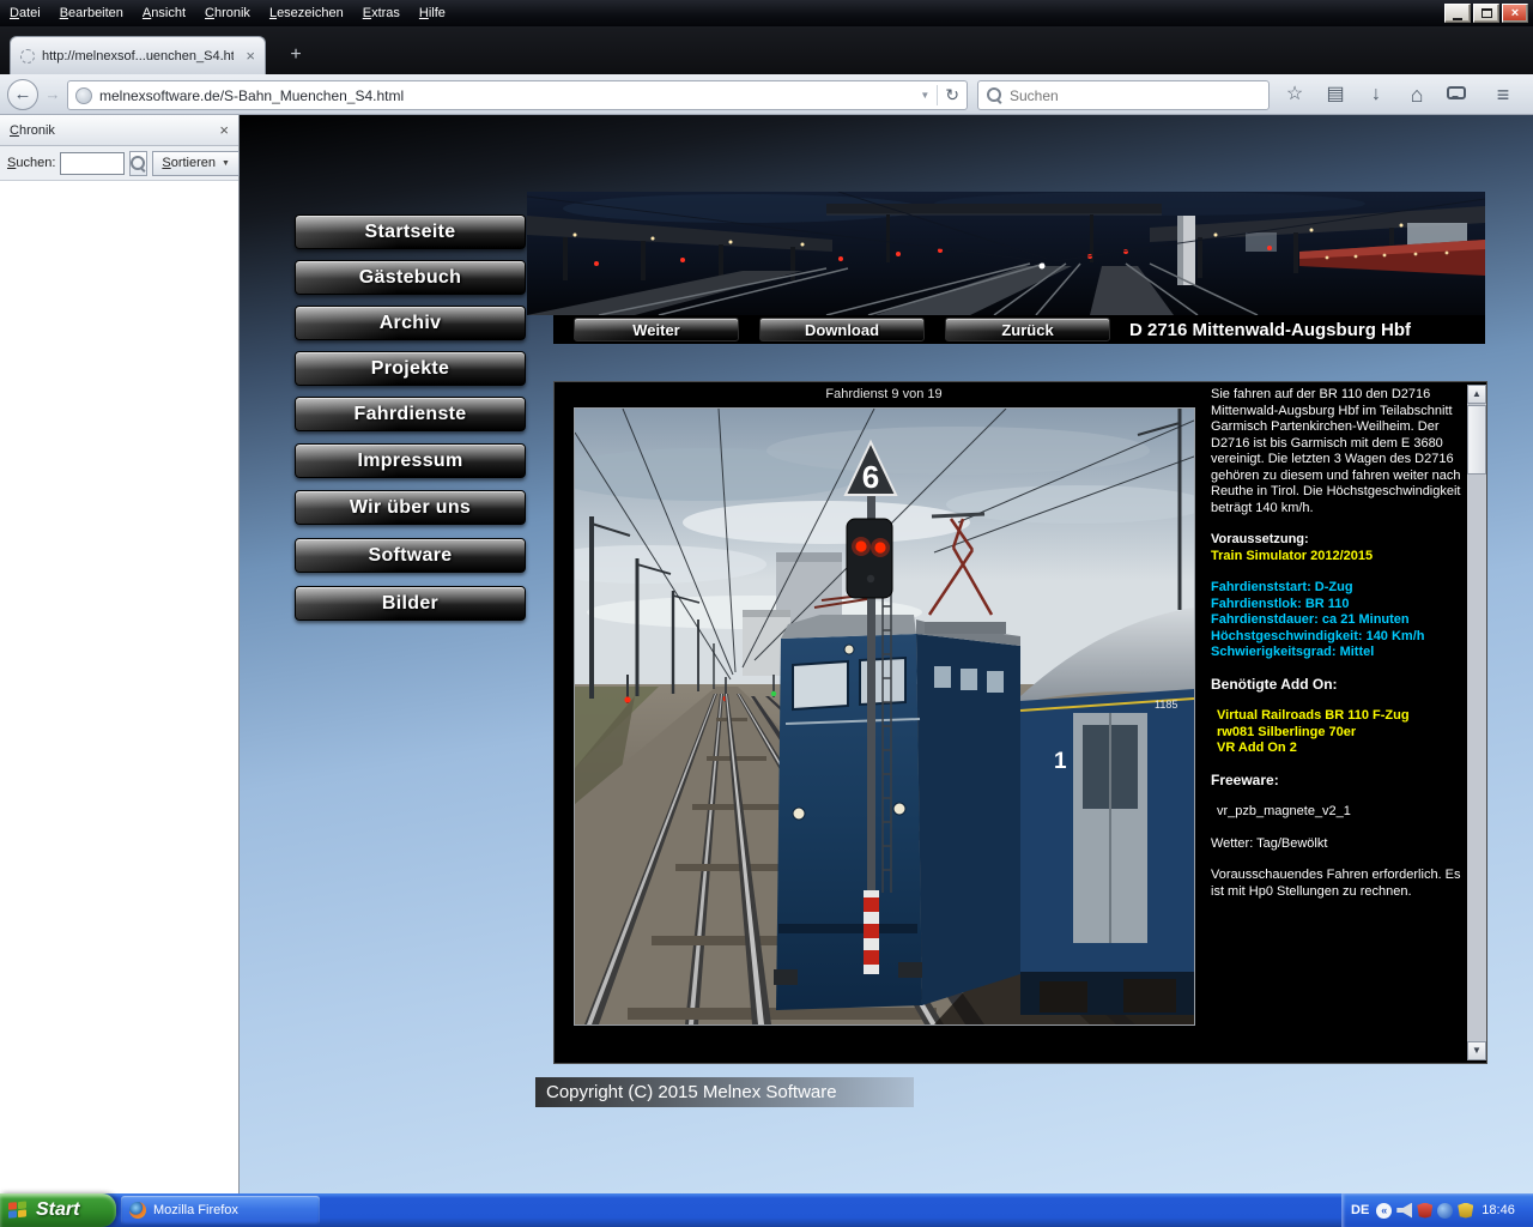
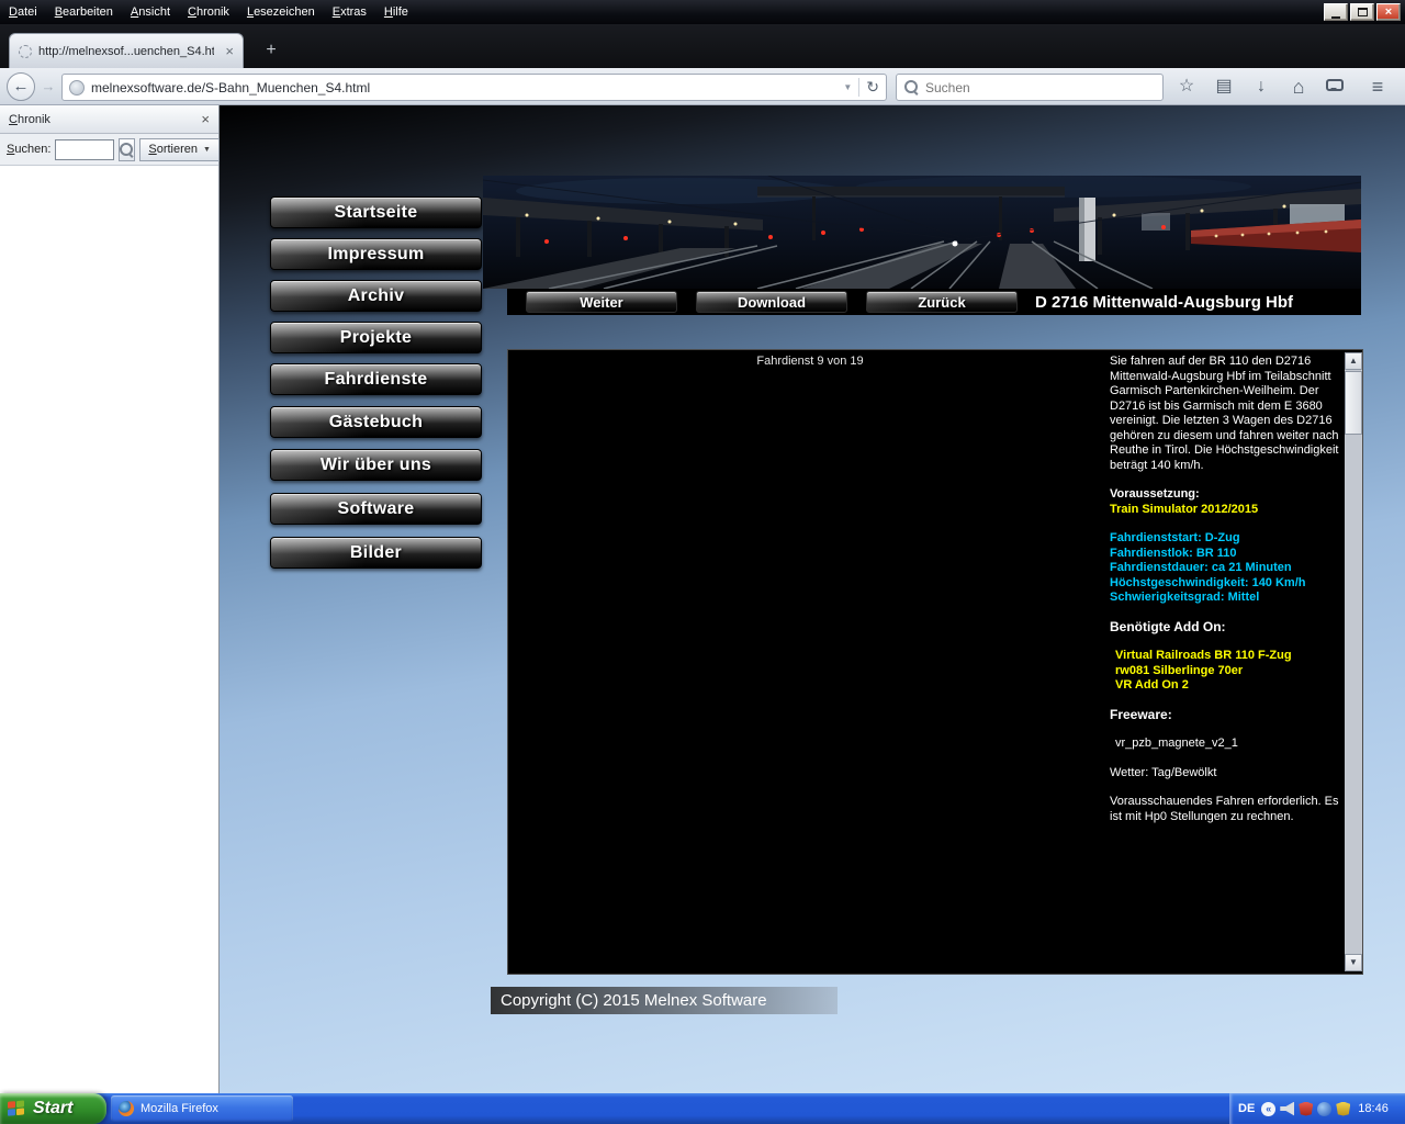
  Datei
  Bearbeiten
  Ansicht
  Chronik
  Lesezeichen
  Extras
  Hilfe
  ×
  http://melnexsof...uenchen_S4.ht
  ×
  +
  ←
  →
  melnexsoftware.de/S-Bahn_Muenchen_S4.html
  ▼
  ↻
  Suchen
  ☆
  ▤
  ↓
  ⌂
  ≡
  Chronik
  ×
  Suchen:
  Sortieren
  Startseite
- Gästebuch
+ Impressum
  Archiv
  Projekte
  Fahrdienste
- Impressum
+ Gästebuch
  Wir über uns
  Software
  Bilder
  Weiter
  Download
  Zurück
  D 2716 Mittenwald-Augsburg Hbf
  Fahrdienst 9 von 19
- 1
- 1185
- 6
  Sie fahren auf der BR 110 den D2716 Mittenwald-Augsburg Hbf im Teilabschnitt Garmisch Partenkirchen-Weilheim. Der D2716 ist bis Garmisch mit dem E 3680 vereinigt. Die letzten 3 Wagen des D2716 gehören zu diesem und fahren weiter nach Reuthe in Tirol. Die Höchstgeschwindigkeit beträgt 140 km/h.
  Voraussetzung:
  Train Simulator 2012/2015
  Fahrdienststart: D-Zug
  Fahrdienstlok: BR 110
  Fahrdienstdauer: ca 21 Minuten
  Höchstgeschwindigkeit: 140 Km/h
  Schwierigkeitsgrad: Mittel
  Benötigte Add On:
  Virtual Railroads BR 110 F-Zug
  rw081 Silberlinge 70er
  VR Add On 2
  Freeware:
  vr_pzb_magnete_v2_1
  Wetter: Tag/Bewölkt
  Vorausschauendes Fahren erforderlich. Es ist mit Hp0 Stellungen zu rechnen.
  ▲
  ▼
  Copyright (C) 2015 Melnex Software
  Start
  Mozilla Firefox
  DE
  «
  18:46
